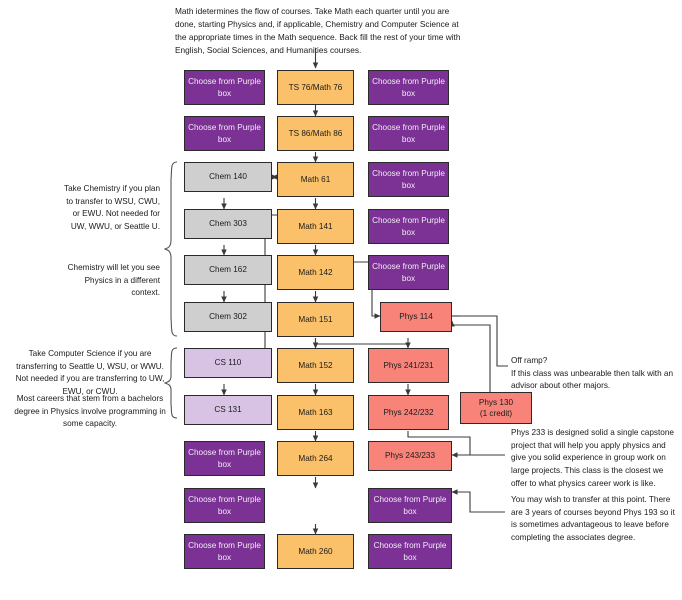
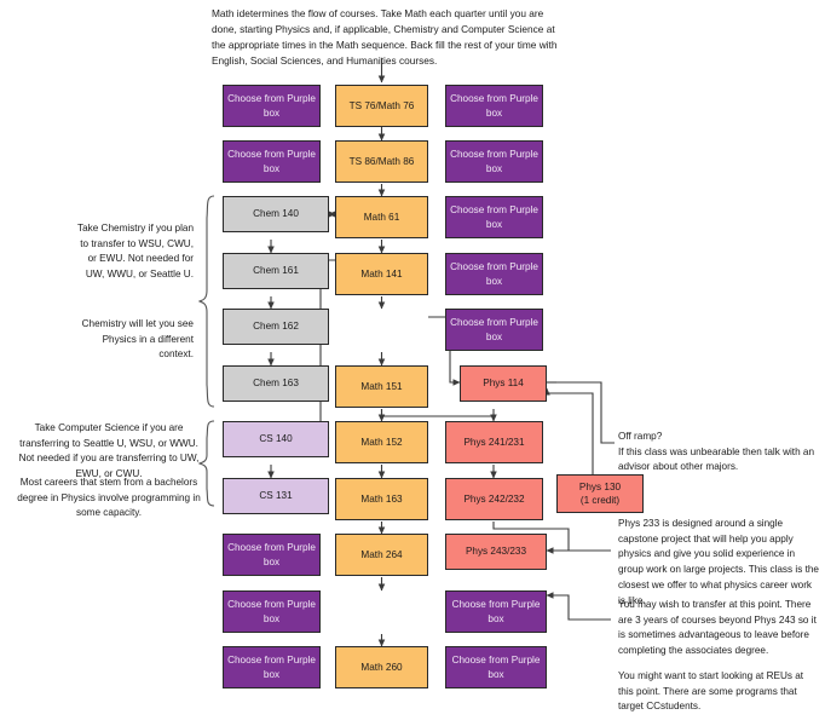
  Math idetermines the flow of courses. Take Math each quarter until you are done, starting Physics and, if applicable, Chemistry and Computer Science at the appropriate times in the Math sequence. Back fill the rest of your time with English, Social Sciences, and Humaniies courses.
  Choose from Purple box
  Choose from Purple box
  Chem 140
- Chem 303
+ Chem 161
  Chem 162
- Chem 302
+ Chem 163
- CS 110
+ CS 140
  CS 131
  Choose from Purple box
  Choose from Purple box
  Choose from Purple box
  TS 76/Math 76
  TS 86/Math 86
  Math 61
  Math 141
- Math 142
  Math 151
  Math 152
  Math 163
  Math 264
  Math 260
  Choose from Purple box
  Choose from Purple box
  Choose from Purple box
  Choose from Purple box
  Choose from Purple box
  Phys 114
  Phys 241/231
  Phys 242/232
  Phys 243/233
  Choose from Purple box
  Choose from Purple box
  Phys 130
  (1 credit)
  Take Chemistry if you plan to transfer to WSU, CWU, or EWU. Not needed for UW, WWU, or Seattle U.
  Chemistry will let you see Physics in a different context.
  Take Computer Science if you are transferring to Seattle U, WSU, or WWU. Not needed if you are transferring to UW, EWU, or CWU.
  Most careers that stem from a bachelors degree in Physics involve programming in some capacity.
  Off ramp?
  If this class was unbearable then talk with an advisor about other majors.
- Phys 233 is designed solid a single capstone project that will help you apply physics and give you solid experience in group work on large projects. This class is the closest we offer to what physics career work is like.
+ Phys 233 is designed around a single capstone project that will help you apply physics and give you solid experience in group work on large projects. This class is the closest we offer to what physics career work is like.
- You may wish to transfer at this point. There are 3 years of courses beyond Phys 193 so it is sometimes advantageous to leave before completing the associates degree.
+ You may wish to transfer at this point. There are 3 years of courses beyond Phys 243 so it is sometimes advantageous to leave before completing the associates degree.
+ You might want to start looking at REUs at this point. There are some programs that target CCstudents.
